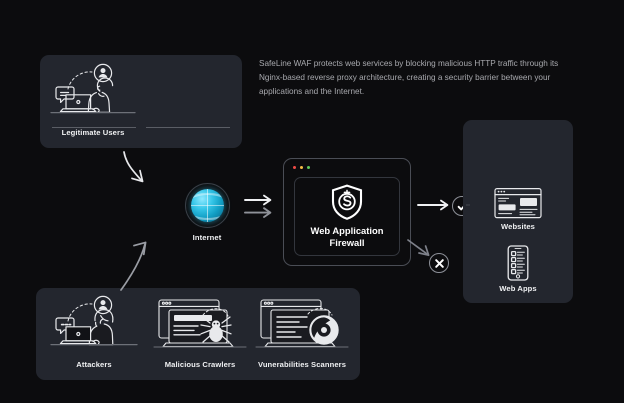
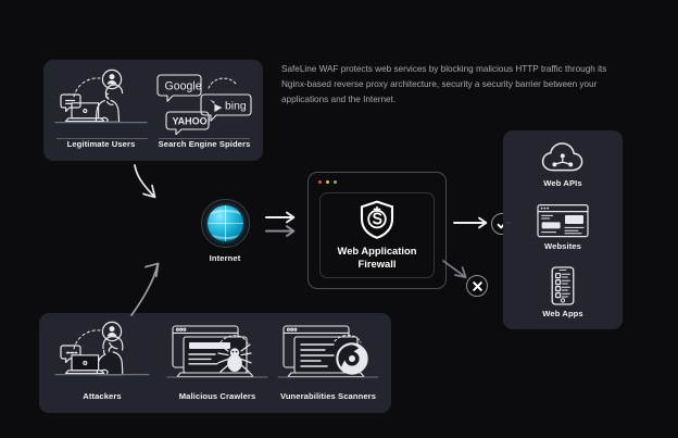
- SafeLine WAF protects web services by blocking malicious HTTP traffic through its Nginx-based reverse proxy architecture, creating a security barrier between your applications and the Internet.
+ SafeLine WAF protects web services by blocking malicious HTTP traffic through its Nginx-based reverse proxy architecture, security a security barrier between your applications and the Internet.
  Legitimate Users
+ Google
+ bing
+ YAHOO!
+ Search Engine Spiders
  Attackers
  Malicious Crawlers
  Vunerabilities Scanners
  Internet
  Web Application
  Firewall
+ Web APIs
  Websites
  Web Apps
